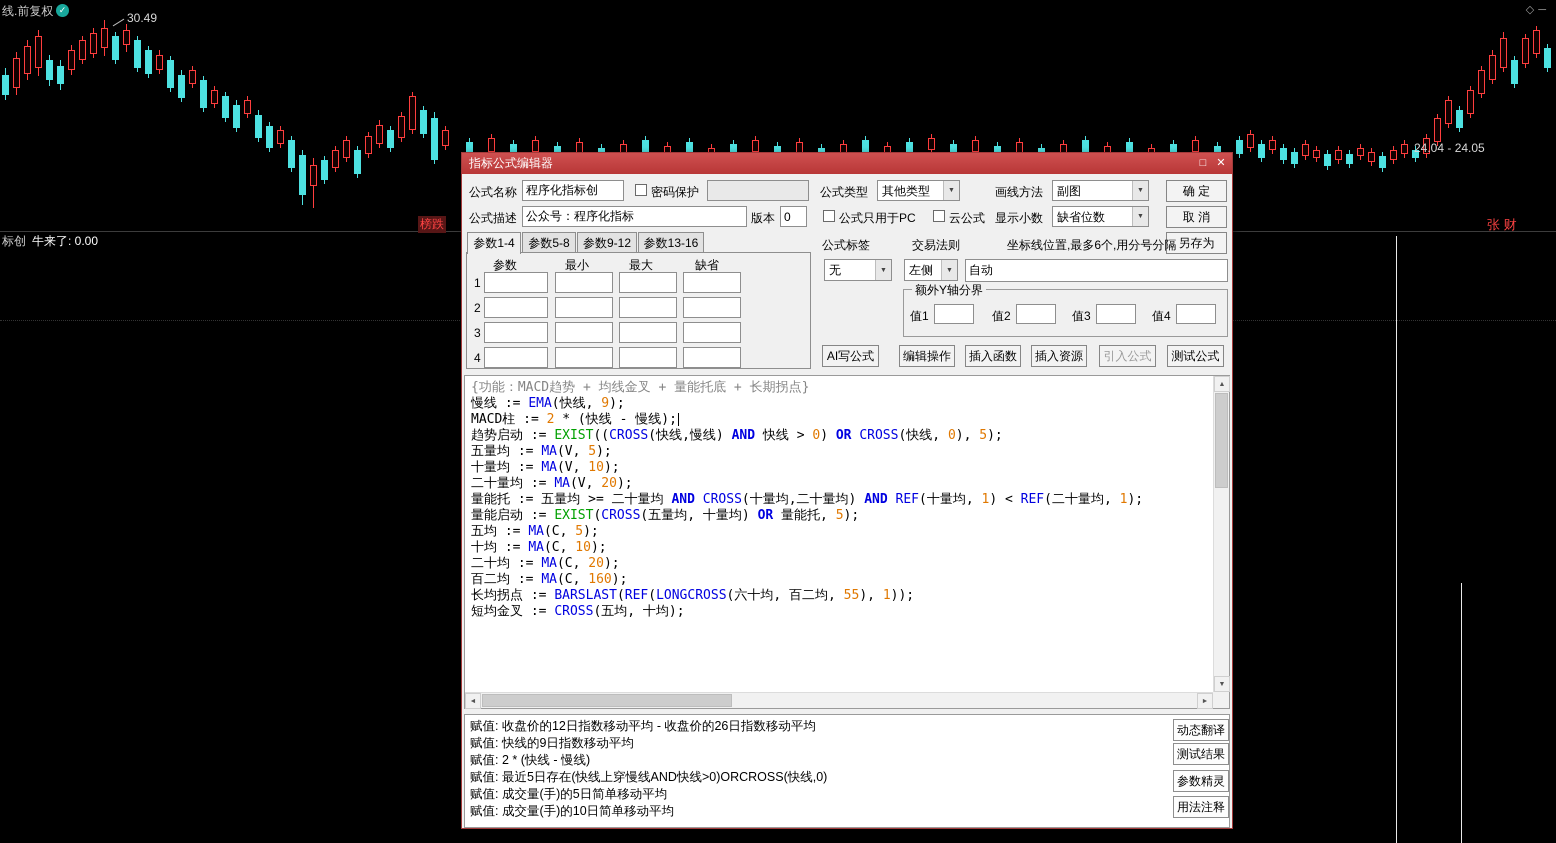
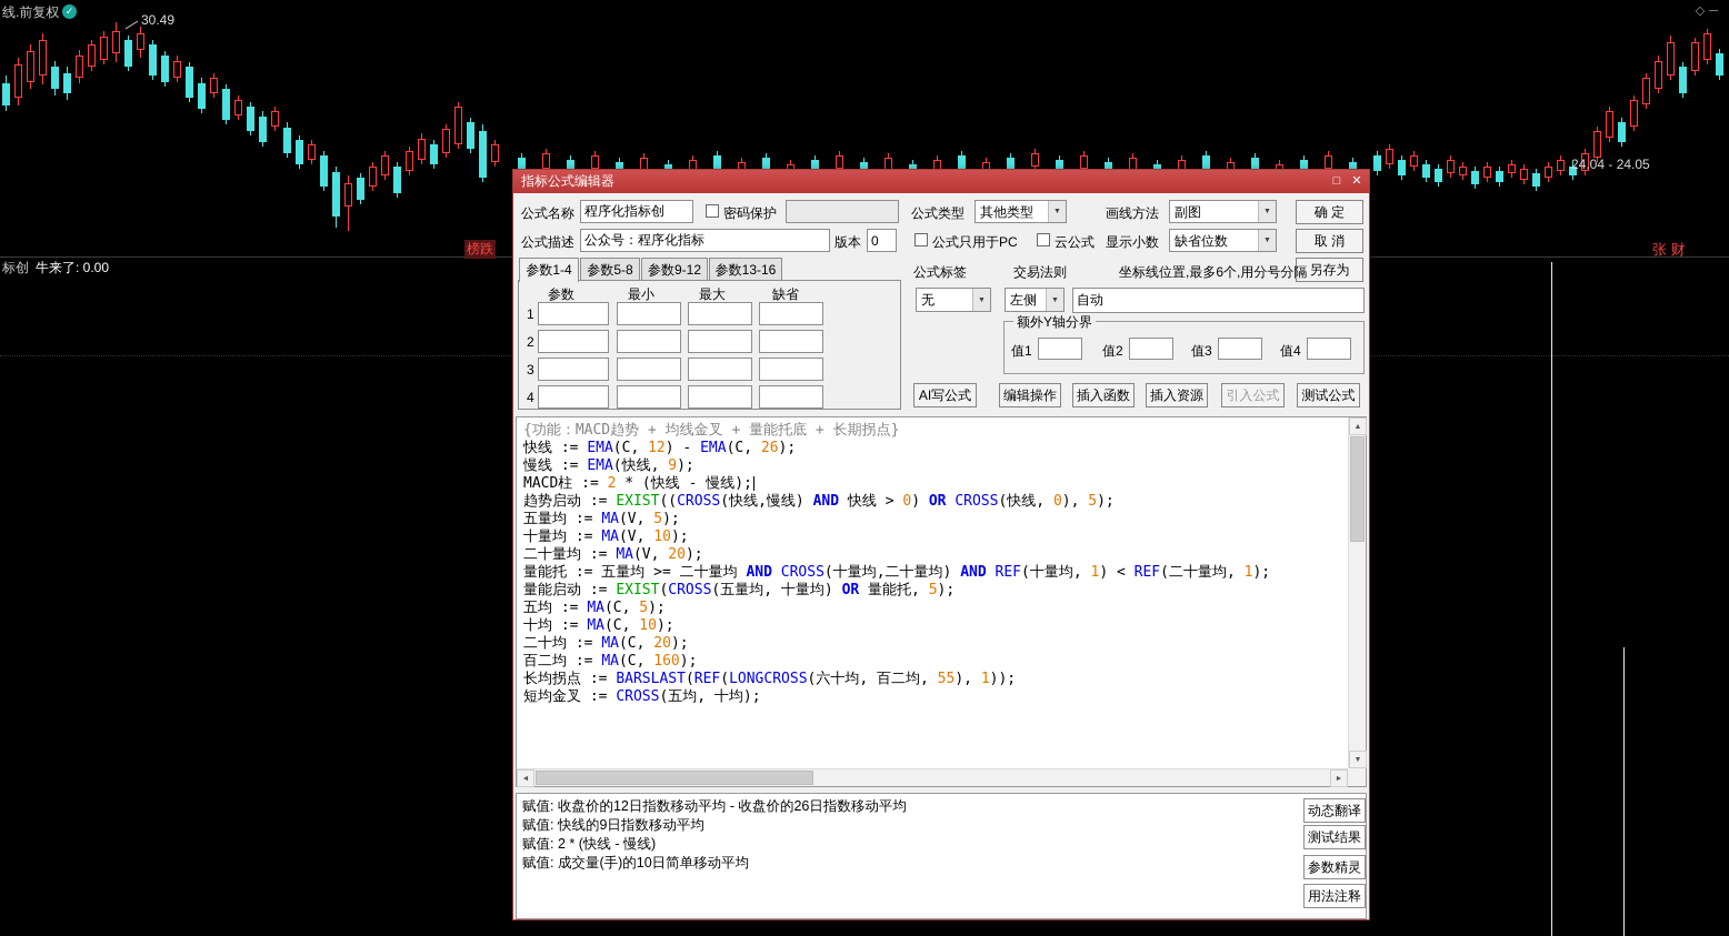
  线.前复权
  ✓
  30.49
  24.04 - 24.05
  榜跌
  张 财
  标创 牛来了: 0.00
  ◇─
  指标公式编辑器
  □
  ✕
  公式名称
  程序化指标创
  密码保护
  公式类型
  其他类型
  画线方法
  副图
  确 定
  公式描述
  公众号：程序化指标
  版本
  0
  公式只用于PC
  云公式
  显示小数
  缺省位数
  取 消
  参数1-4
  参数5-8
  参数9-12
  参数13-16
  参数
  最小
  最大
  缺省
  1
  2
  3
  4
  另存为
  公式标签
  交易法则
  坐标线位置,最多6个,用分号分隔
  无
  左侧
  自动
  额外Y轴分界
  值1
  值2
  值3
  值4
  AI写公式
  编辑操作
  插入函数
  插入资源
  引入公式
  测试公式
  {功能：MACD趋势 + 均线金叉 + 量能托底 + 长期拐点}
+ 快线 := EMA(C, 12) - EMA(C, 26);
  慢线 := EMA(快线, 9);
  MACD柱 := 2 * (快线 - 慢线);
  趋势启动 := EXIST((CROSS(快线,慢线) AND 快线 > 0) OR CROSS(快线, 0), 5);
  五量均 := MA(V, 5);
  十量均 := MA(V, 10);
  二十量均 := MA(V, 20);
  量能托 := 五量均 >= 二十量均 AND CROSS(十量均,二十量均) AND REF(十量均, 1) < REF(二十量均, 1);
  量能启动 := EXIST(CROSS(五量均, 十量均) OR 量能托, 5);
  五均 := MA(C, 5);
  十均 := MA(C, 10);
  二十均 := MA(C, 20);
  百二均 := MA(C, 160);
  长均拐点 := BARSLAST(REF(LONGCROSS(六十均, 百二均, 55), 1));
  短均金叉 := CROSS(五均, 十均);
  赋值: 收盘价的12日指数移动平均 - 收盘价的26日指数移动平均
  赋值: 快线的9日指数移动平均
  赋值: 2 * (快线 - 慢线)
- 赋值: 最近5日存在(快线上穿慢线AND快线>0)ORCROSS(快线,0)
- 赋值: 成交量(手)的5日简单移动平均
  赋值: 成交量(手)的10日简单移动平均
  动态翻译
  测试结果
  参数精灵
  用法注释
